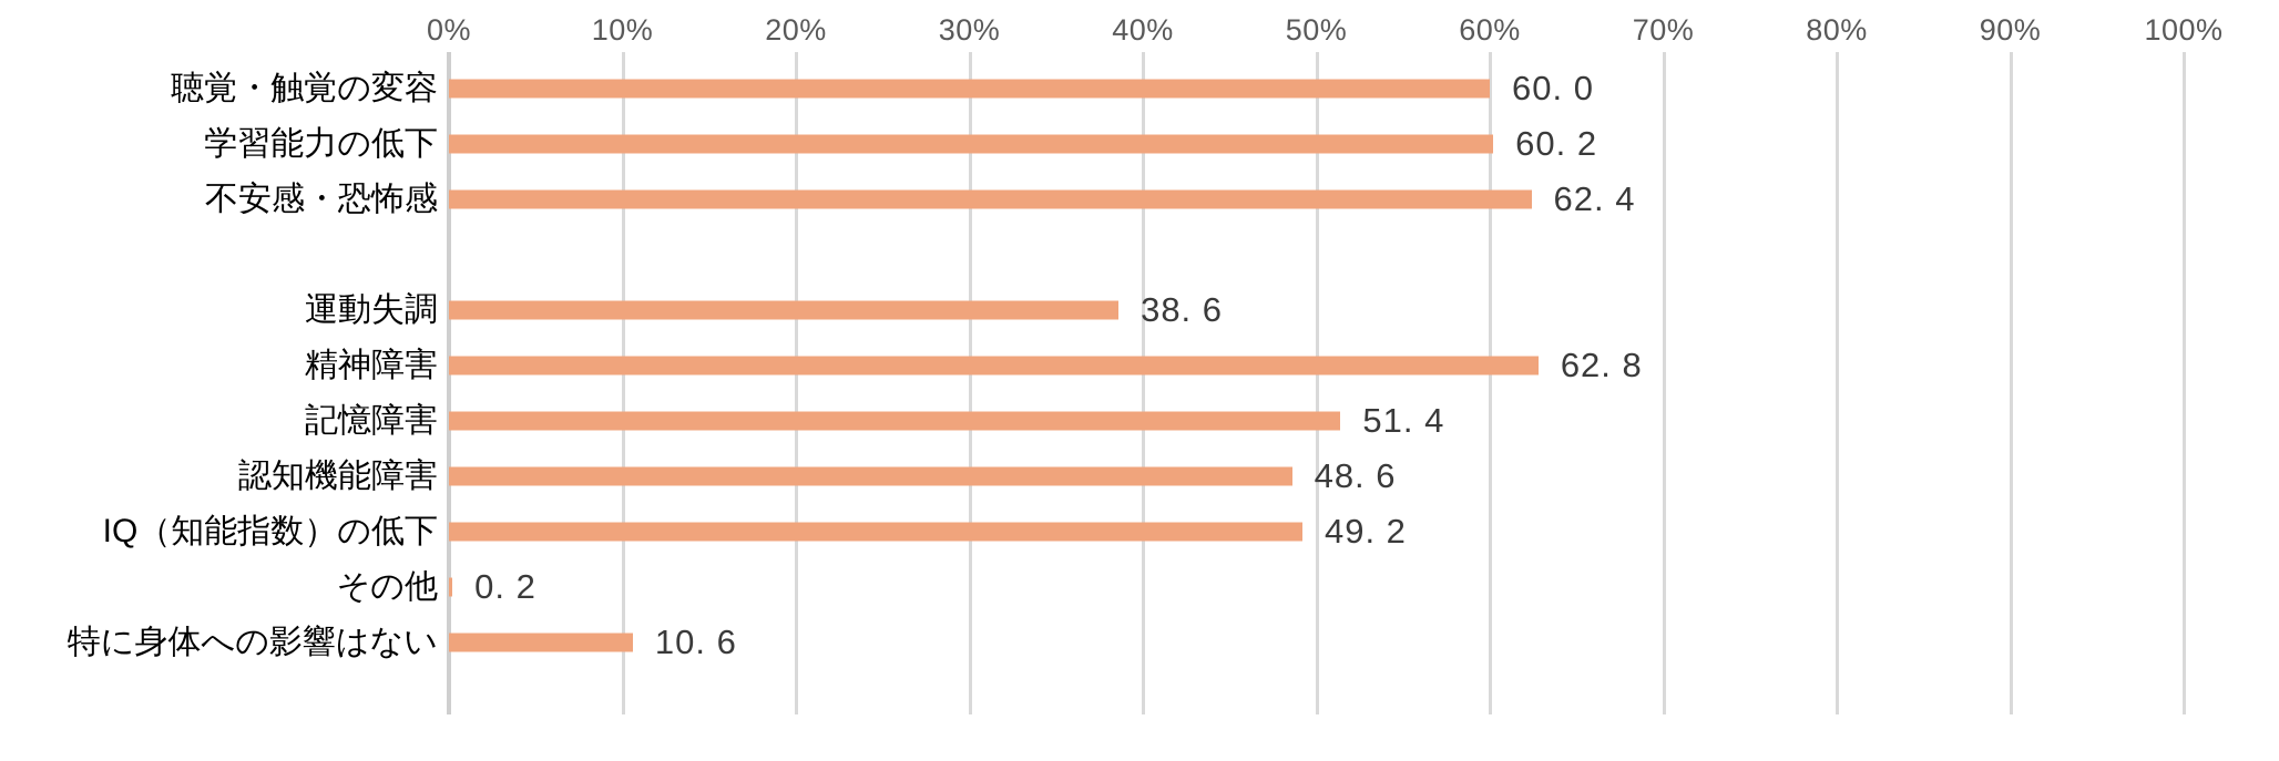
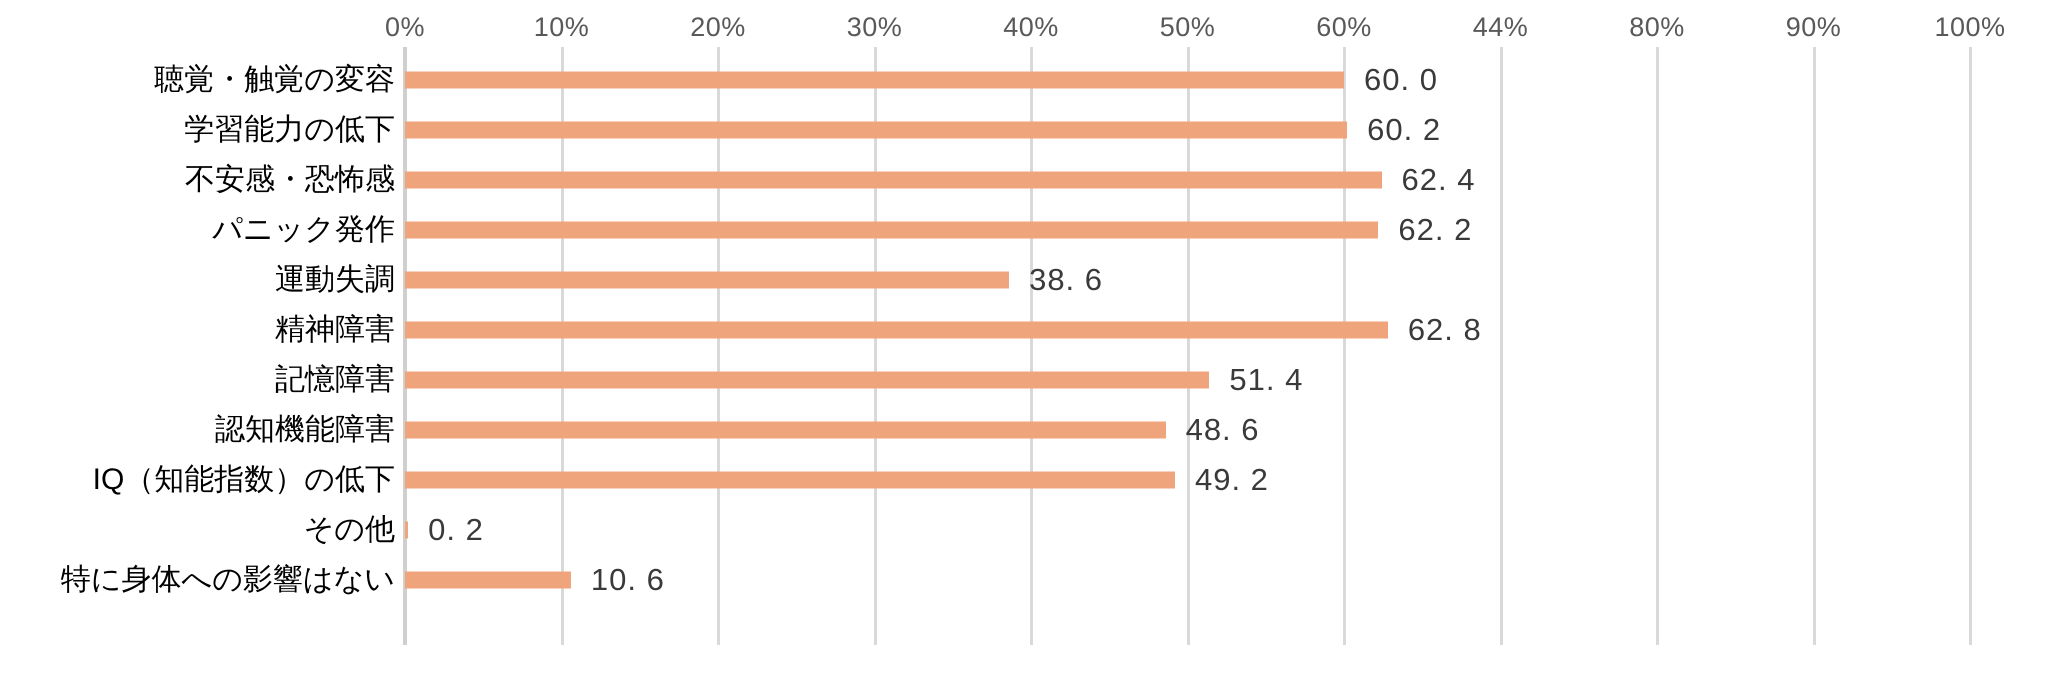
  0%
  10%
  20%
  30%
  40%
  50%
  60%
- 70%
+ 44%
  80%
  90%
  100%
  聴覚・触覚の変容
  60. 0
  学習能力の低下
  60. 2
  不安感・恐怖感
  62. 4
+ パニック発作
+ 62. 2
  運動失調
  38. 6
  精神障害
  62. 8
  記憶障害
  51. 4
  認知機能障害
  48. 6
  IQ（知能指数）の低下
  49. 2
  その他
  0. 2
  特に身体への影響はない
  10. 6
